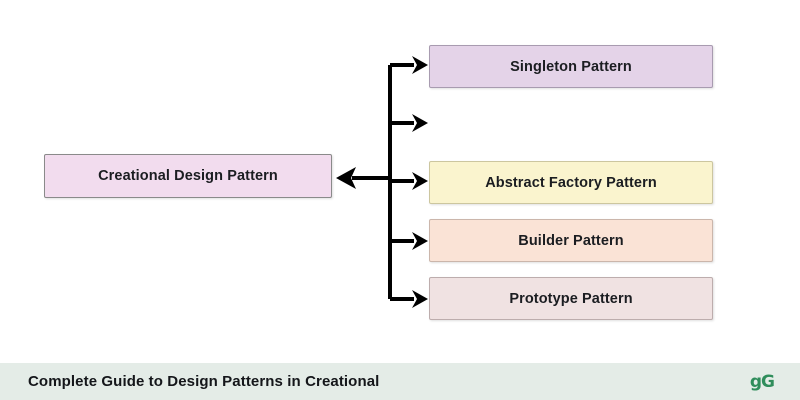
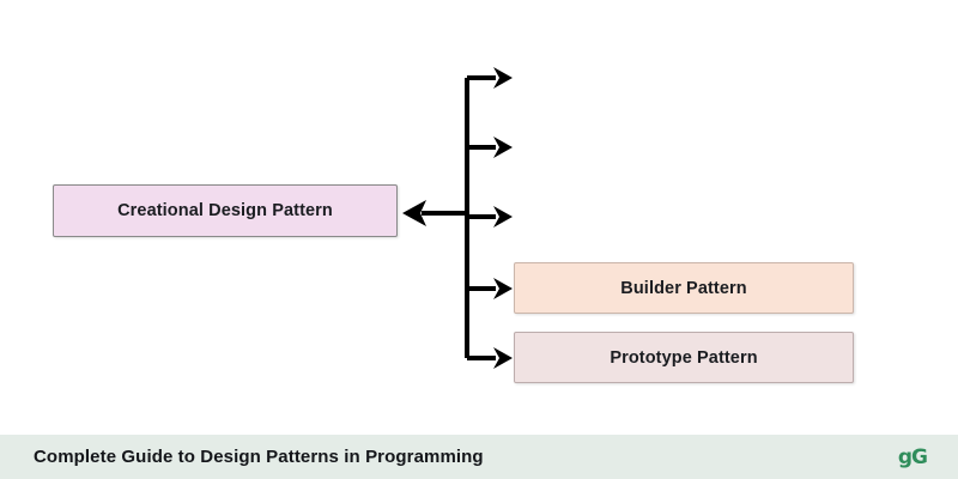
  Creational Design Pattern
- Singleton Pattern
- Abstract Factory Pattern
  Builder Pattern
  Prototype Pattern
- Complete Guide to Design Patterns in Creational
+ Complete Guide to Design Patterns in Programming
  gG
